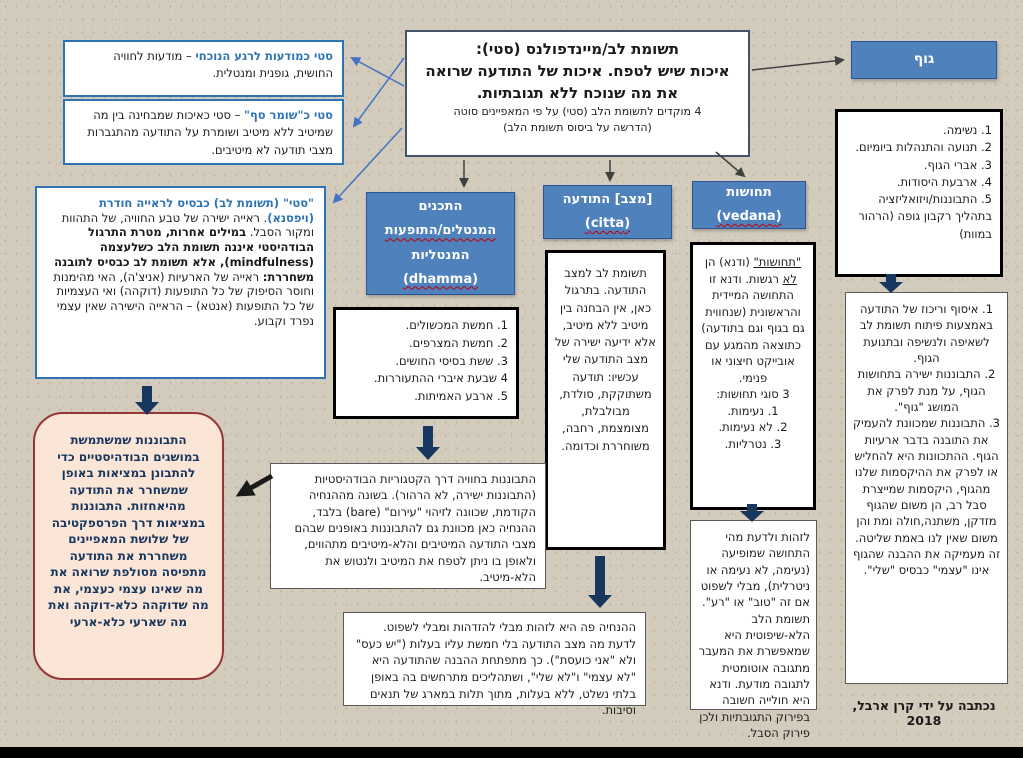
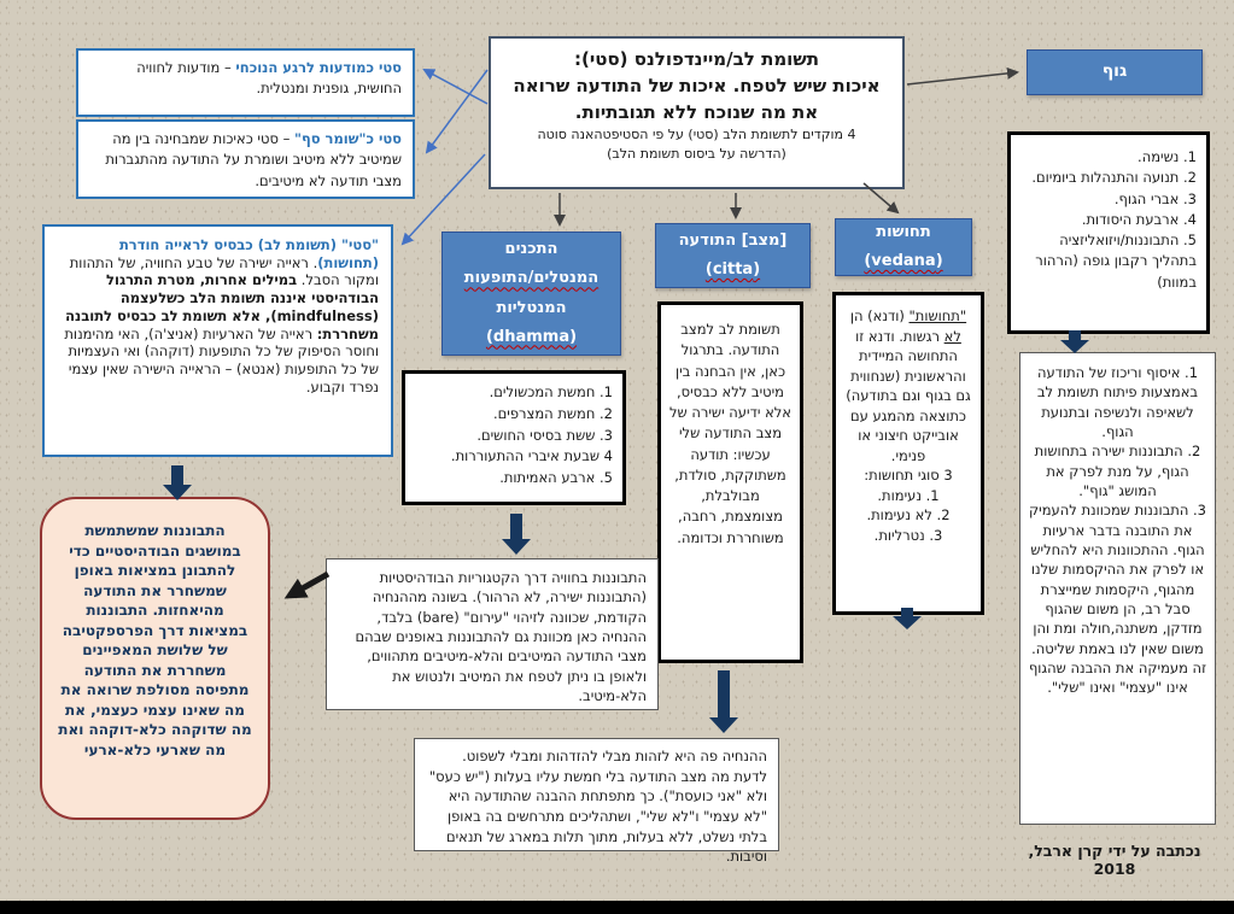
  תשומת לב/מיינדפולנס (סטי):
  איכות שיש לטפח. איכות של התודעה שרואה
  את מה שנוכח ללא תגובתיות.
- 4 מוקדים לתשומת הלב (סטי) על פי המאפיינים סוטה
+ 4 מוקדים לתשומת הלב (סטי) על פי הסטיפטהאנה סוטה
  (הדרשה על ביסוס תשומת הלב)
  גוף
  סטי כמודעות לרגע הנוכחי – מודעות לחוויה החושית, גופנית ומנטלית.
  סטי כ"שומר סף" – סטי כאיכות שמבחינה בין מה שמיטיב ללא מיטיב ושומרת על התודעה מהתגברות מצבי תודעה לא מיטיבים.
- "סטי" (תשומת לב) כבסיס לראייה חודרת (ויפסנא). ראייה ישירה של טבע החוויה, של התהוות ומקור הסבל. במילים אחרות, מטרת התרגול הבודהיסטי איננה תשומת הלב כשלעצמה (mindfulness), אלא תשומת לב כבסיס לתובנה משחררת: ראייה של הארעיות (אניצ'ה), האי מהימנות וחוסר הסיפוק של כל התופעות (דוקהה) ואי העצמיות של כל התופעות (אנטא) – הראייה הישירה שאין עצמי נפרד וקבוע.
+ "סטי" (תשומת לב) כבסיס לראייה חודרת (תחושות). ראייה ישירה של טבע החוויה, של התהוות ומקור הסבל. במילים אחרות, מטרת התרגול הבודהיסטי איננה תשומת הלב כשלעצמה (mindfulness), אלא תשומת לב כבסיס לתובנה משחררת: ראייה של הארעיות (אניצ'ה), האי מהימנות וחוסר הסיפוק של כל התופעות (דוקהה) ואי העצמיות של כל התופעות (אנטא) – הראייה הישירה שאין עצמי נפרד וקבוע.
  התבוננות שמשתמשת במושגים הבודהיסטיים כדי להתבונן במציאות באופן שמשחרר את התודעה מהיאחזות. התבוננות במציאות דרך הפרספקטיבה של שלושת המאפיינים משחררת את התודעה מתפיסה מסולפת שרואה את מה שאינו עצמי כעצמי, את מה שדוקהה כלא-דוקהה ואת מה שארעי כלא-ארעי
  התכנים
  המנטלים/התופעות
  המנטליות
  (dhamma)
  [מצב] התודעה
  (citta)
  תחושות
  (vedana)
  1. חמשת המכשולים.
  2. חמשת המצרפים.
  3. ששת בסיסי החושים.
  4 שבעת איברי ההתעוררות.
  5. ארבע האמיתות.
- תשומת לב למצב התודעה. בתרגול כאן, אין הבחנה בין מיטיב ללא מיטיב, אלא ידיעה ישירה של מצב התודעה שלי עכשיו: תודעה משתוקקת, סולדת, מבולבלת, מצומצמת, רחבה, משוחררת וכדומה.
+ תשומת לב למצב התודעה. בתרגול כאן, אין הבחנה בין מיטיב ללא כבסיס, אלא ידיעה ישירה של מצב התודעה שלי עכשיו: תודעה משתוקקת, סולדת, מבולבלת, מצומצמת, רחבה, משוחררת וכדומה.
  "תחושות" (ודנא) הן לא רגשות. ודנא זו התחושה המיידית והראשונית (שנחווית גם בגוף וגם בתודעה) כתוצאה מהמגע עם אובייקט חיצוני או פנימי.
  3 סוגי תחושות:
  1. נעימות.
  2. לא נעימות.
  3. נטרליות.
  1. נשימה.
  2. תנועה והתנהלות ביומיום.
  3. אברי הגוף.
  4. ארבעת היסודות.
  5. התבוננות/ויזואליזציה בתהליך רקבון גופה (הרהור במוות)
  1. איסוף וריכוז של התודעה באמצעות פיתוח תשומת לב לשאיפה ולנשיפה ובתנועת הגוף.
  2. התבוננות ישירה בתחושות הגוף, על מנת לפרק את המושג "גוף".
- 3. התבוננות שמכוונת להעמיק את התובנה בדבר ארעיות הגוף. ההתכוונות היא להחליש או לפרק את ההיקסמות שלנו מהגוף, היקסמות שמייצרת סבל רב, הן משום שהגוף מזדקן, משתנה,חולה ומת והן משום שאין לנו באמת שליטה. זה מעמיקה את ההבנה שהגוף אינו "עצמי" כבסיס "שלי".
+ 3. התבוננות שמכוונת להעמיק את התובנה בדבר ארעיות הגוף. ההתכוונות היא להחליש או לפרק את ההיקסמות שלנו מהגוף, היקסמות שמייצרת סבל רב, הן משום שהגוף מזדקן, משתנה,חולה ומת והן משום שאין לנו באמת שליטה. זה מעמיקה את ההבנה שהגוף אינו "עצמי" ואינו "שלי".
  התבוננות בחוויה דרך הקטגוריות הבודהיסטיות (התבוננות ישירה, לא הרהור). בשונה מההנחיה הקודמת, שכוונה לזיהוי "עירום" (bare) בלבד, ההנחיה כאן מכוונת גם להתבוננות באופנים שבהם מצבי התודעה המיטיבים והלא-מיטיבים מתהווים, ולאופן בו ניתן לטפח את המיטיב ולנטוש את הלא-מיטיב.
  ההנחיה פה היא לזהות מבלי להזדהות ומבלי לשפוט. לדעת מה מצב התודעה בלי חמשת עליו בעלות ("יש כעס" ולא "אני כועסת"). כך מתפתחת ההבנה שהתודעה היא "לא עצמי" ו"לא שלי", ושתהליכים מתרחשים בה באופן בלתי נשלט, ללא בעלות, מתוך תלות במארג של תנאים וסיבות.
- לזהות ולדעת מהי התחושה שמופיעה (נעימה, לא נעימה או ניטרלית), מבלי לשפוט אם זה "טוב" או "רע". תשומת הלב הלא-שיפוטית היא שמאפשרת את המעבר מתגובה אוטומטית לתגובה מודעת. ודנא היא חולייה חשובה בפירוק התגובתיות ולכן פירוק הסבל.
  נכתבה על ידי קרן ארבל, 2018
